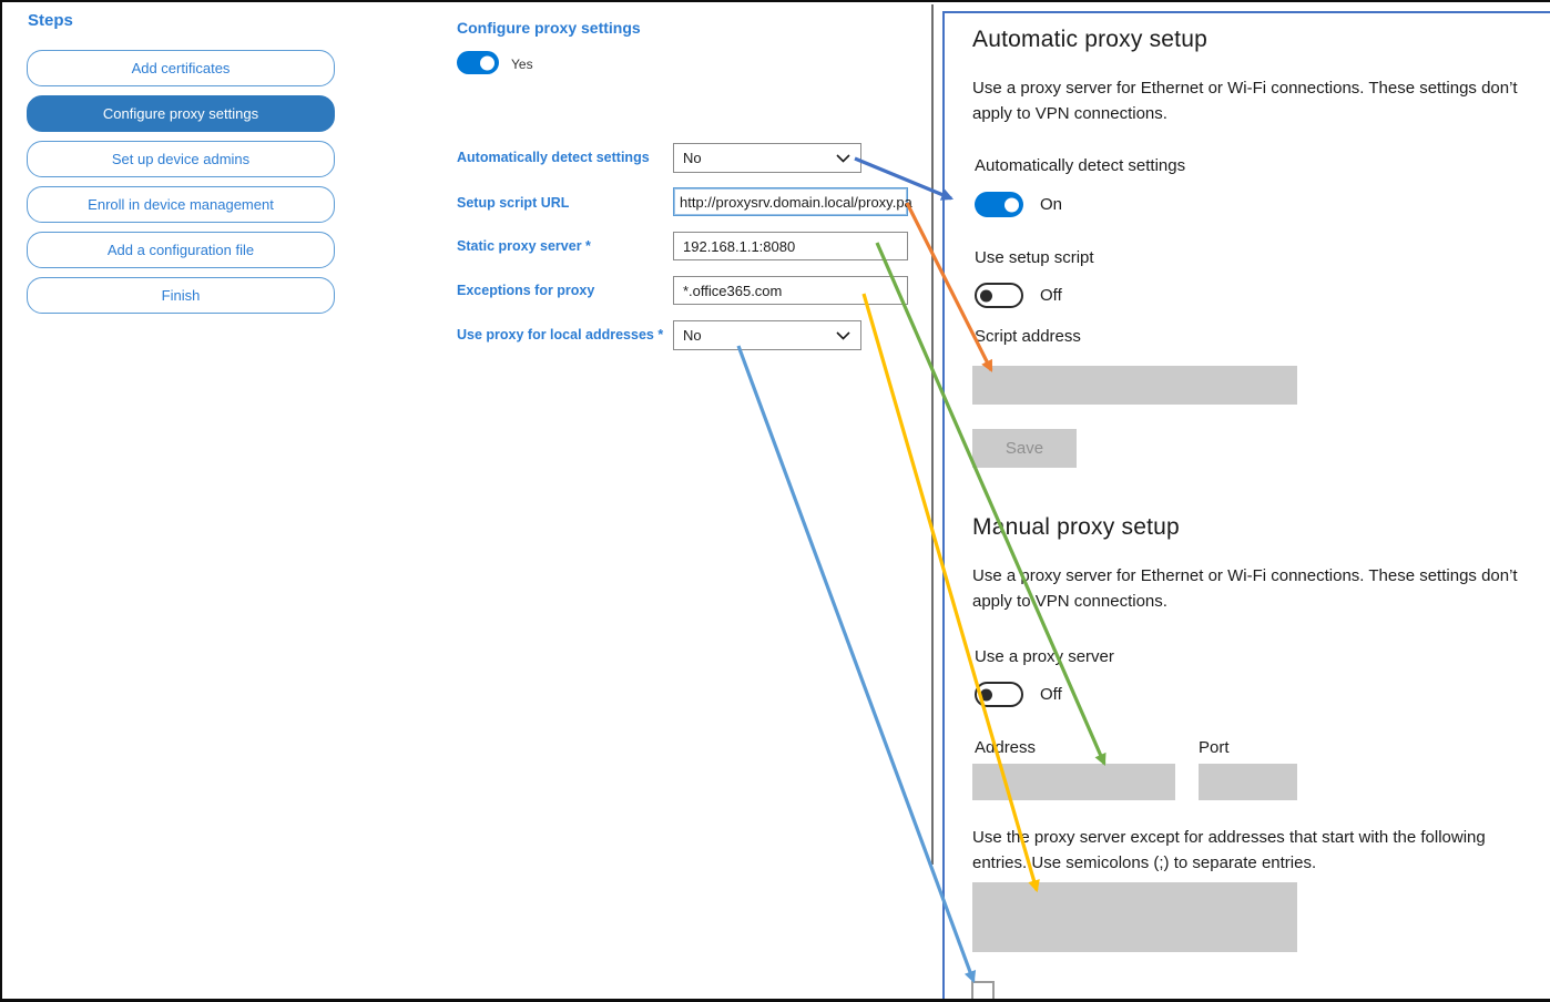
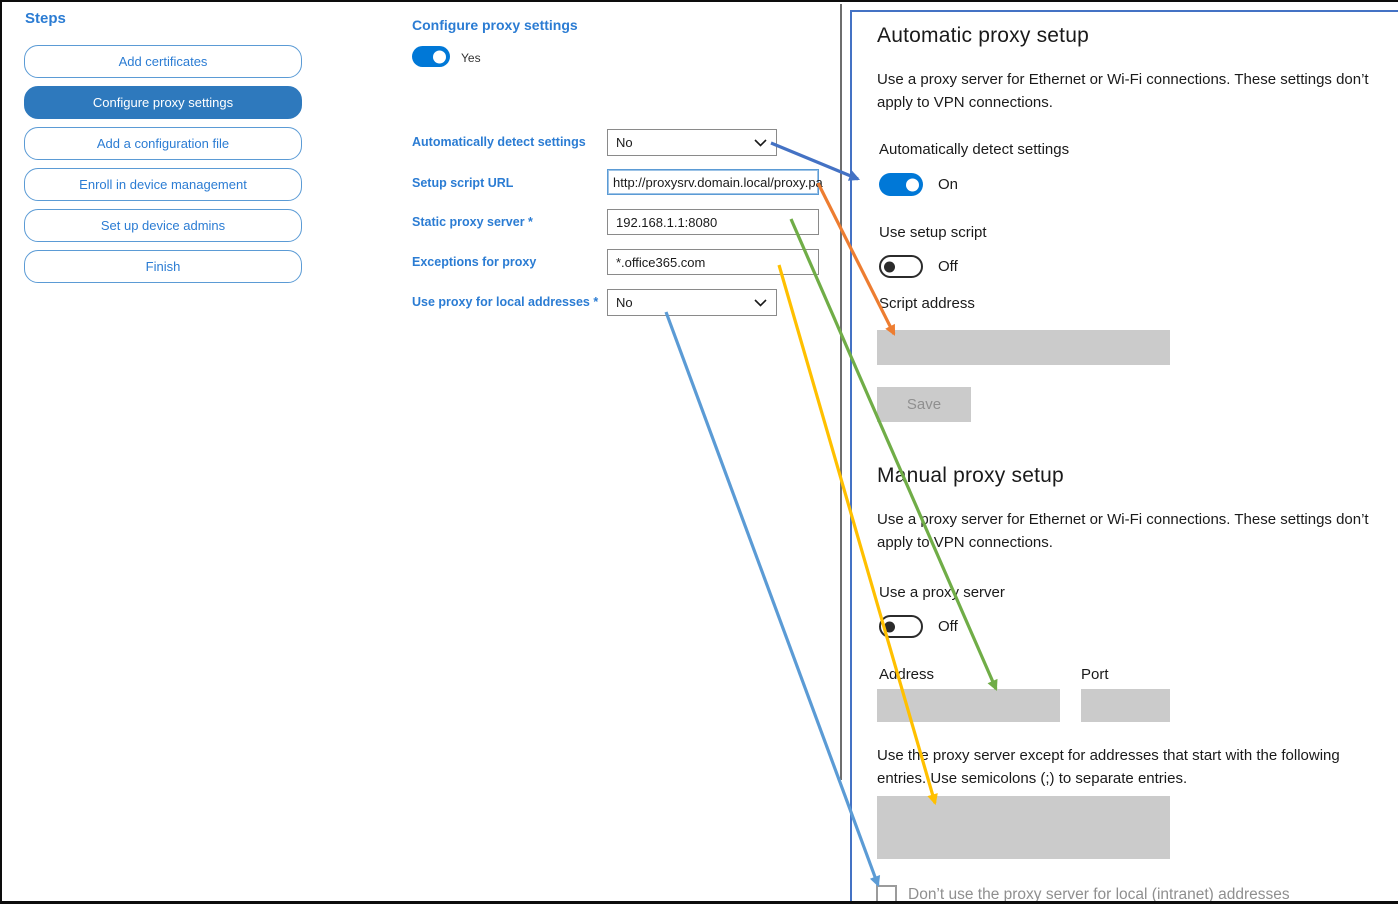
  Steps
  Add certificates
  Configure proxy settings
- Set up device admins
+ Add a configuration file
  Enroll in device management
- Add a configuration file
+ Set up device admins
  Finish
  Configure proxy settings
  Yes
  Automatically detect settings
  No
  Setup script URL
  http://proxysrv.domain.local/proxy.p
  Static proxy server *
  192.168.1.1:8080
  Exceptions for proxy
  *.office365.com
  Use proxy for local addresses *
  No
  Automatic proxy setup
  Use a proxy server for Ethernet or Wi-Fi connections. These settings don’t apply to VPN connections.
  Automatically detect settings
  On
  Use setup script
  Off
  Script address
  Save
  Manual proxy setup
  Use a proxy server for Ethernet or Wi-Fi connections. These settings don’t apply to VPN connections.
  Use a prox server
  Off
  Address
  Port
  Use the proxy server except for addresses that start with the following entries. Use semicolons (;) to separate entries.
+ Don’t use the proxy server for local (intranet) addresses
